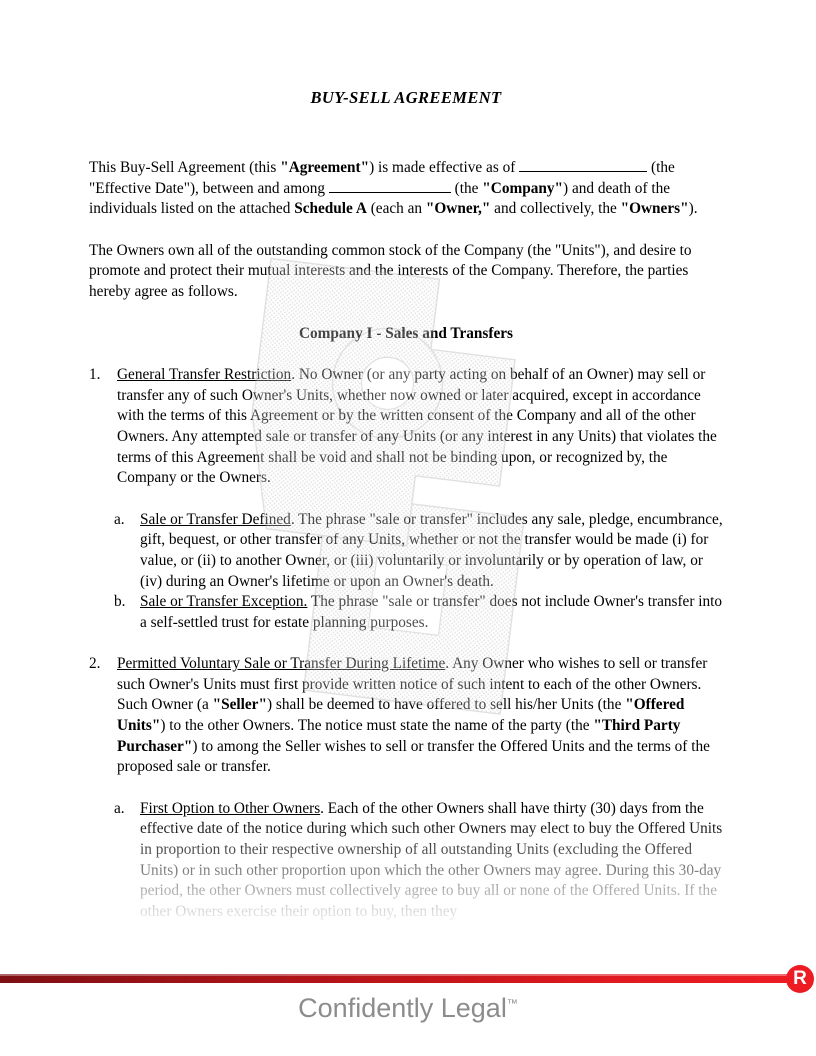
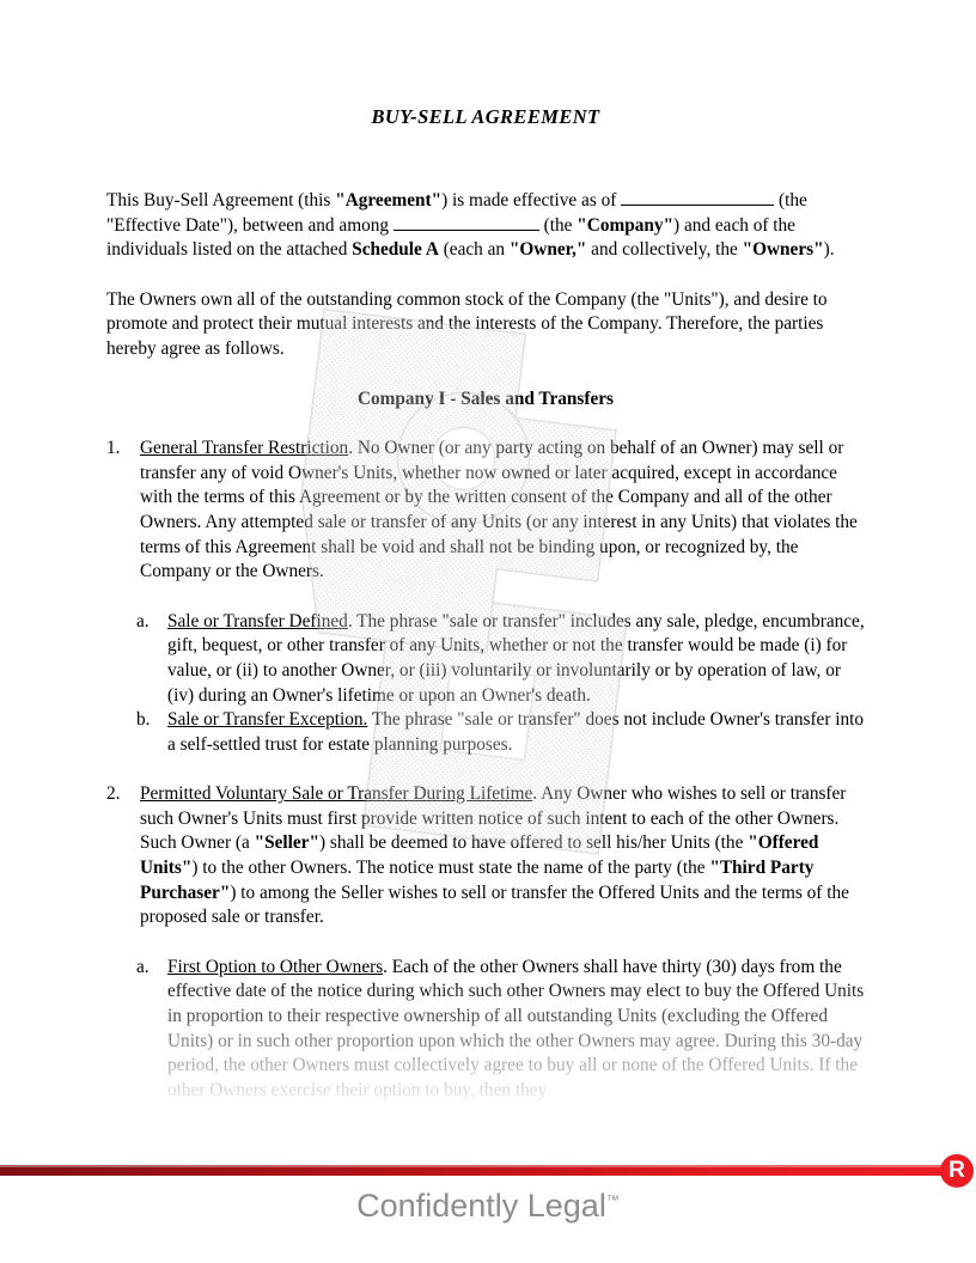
  BUY-SELL AGREEMENT
- This Buy-Sell Agreement (this "Agreement") is made effective as of (the "Effective Date"), between and among (the "Company") and death of the individuals listed on the attached Schedule A (each an "Owner," and collectively, the "Owners").
+ This Buy-Sell Agreement (this "Agreement") is made effective as of (the "Effective Date"), between and among (the "Company") and each of the individuals listed on the attached Schedule A (each an "Owner," and collectively, the "Owners").
  The Owners own all of the outstanding common stock of the Company (the "Units"), and desire to promote and protect their mutual interests and the interests of the Company. Therefore, the parties hereby agree as follows.
  Company I - Sales and Transfers
  1.
- General Transfer Restriction. No Owner (or any party acting on behalf of an Owner) may sell or transfer any of such Owner's Units, whether now owned or later acquired, except in accordance with the terms of this Agreement or by the written consent of the Company and all of the other Owners. Any attempted sale or transfer of any Units (or any interest in any Units) that violates the terms of this Agreement shall be void and shall not be binding upon, or recognized by, the Company or the Owners.
+ General Transfer Restriction. No Owner (or any party acting on behalf of an Owner) may sell or transfer any of void Owner's Units, whether now owned or later acquired, except in accordance with the terms of this Agreement or by the written consent of the Company and all of the other Owners. Any attempted sale or transfer of any Units (or any interest in any Units) that violates the terms of this Agreement shall be void and shall not be binding upon, or recognized by, the Company or the Owners.
  a.
  Sale or Transfer Defined. The phrase "sale or transfer" includes any sale, pledge, encumbrance, gift, bequest, or other transfer of any Units, whether or not the transfer would be made (i) for value, or (ii) to another Owner, or (iii) voluntarily or involuntarily or by operation of law, or (iv) during an Owner's lifetime or upon an Owner's death.
  b.
  Sale or Transfer Exception. The phrase "sale or transfer" does not include Owner's transfer into a self-settled trust for estate planning purposes.
  2.
  Permitted Voluntary Sale or Transfer During Lifetime. Any Owner who wishes to sell or transfer such Owner's Units must first provide written notice of such intent to each of the other Owners. Such Owner (a "Seller") shall be deemed to have offered to sell his/her Units (the "Offered Units") to the other Owners. The notice must state the name of the party (the "Third Party Purchaser") to among the Seller wishes to sell or transfer the Offered Units and the terms of the proposed sale or transfer.
  a.
  R
  Confidently Legal™
